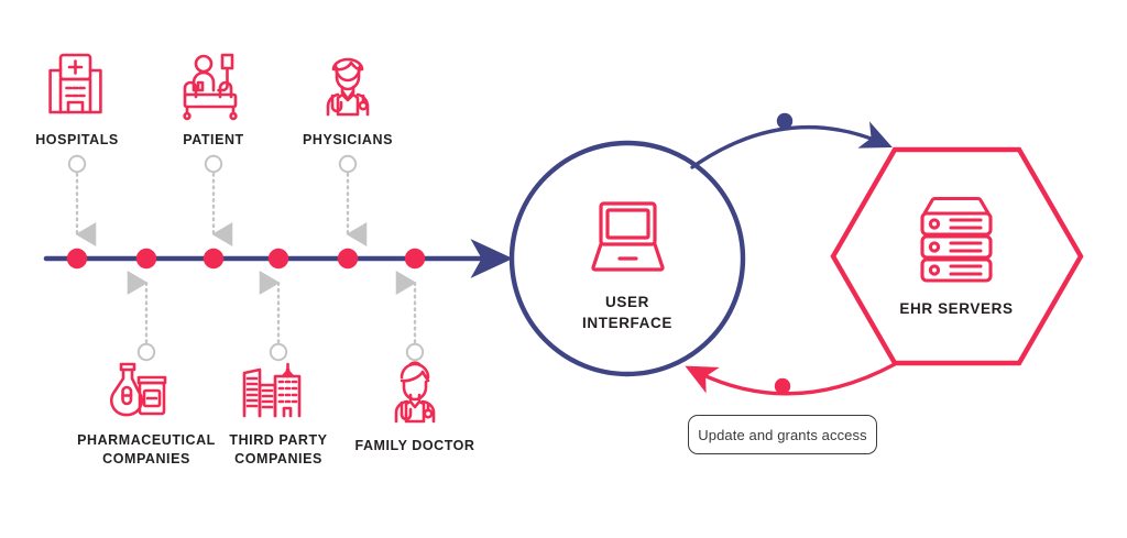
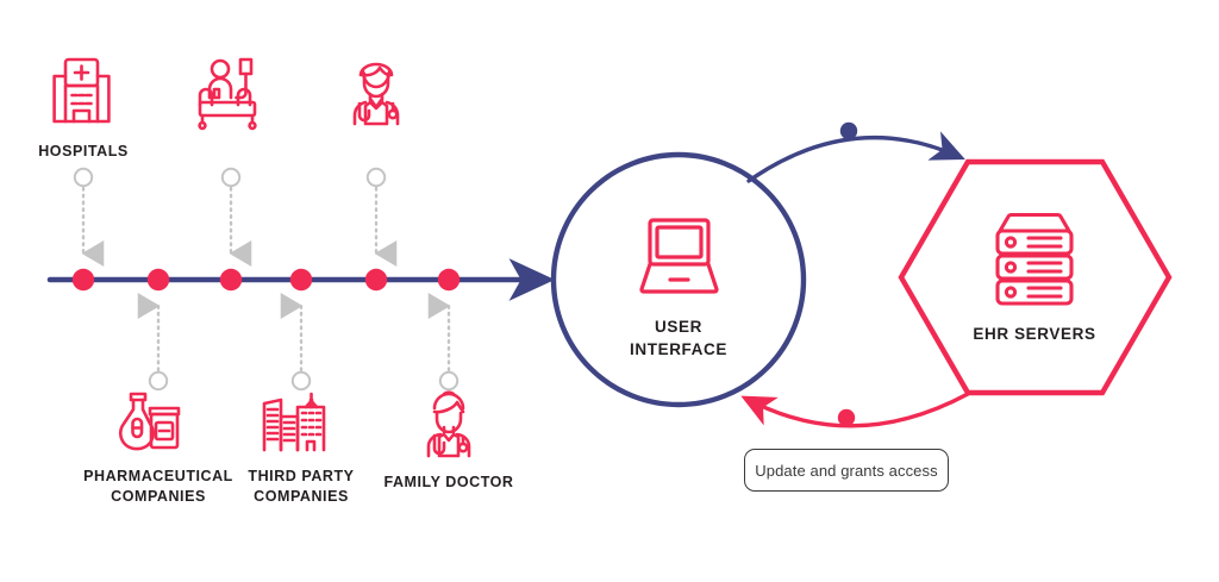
  HOSPITALS
- PATIENT
- PHYSICIANS
  PHARMACEUTICAL
  COMPANIES
  THIRD PARTY
  COMPANIES
  FAMILY DOCTOR
  USER
  INTERFACE
  EHR SERVERS
  Update and grants access
